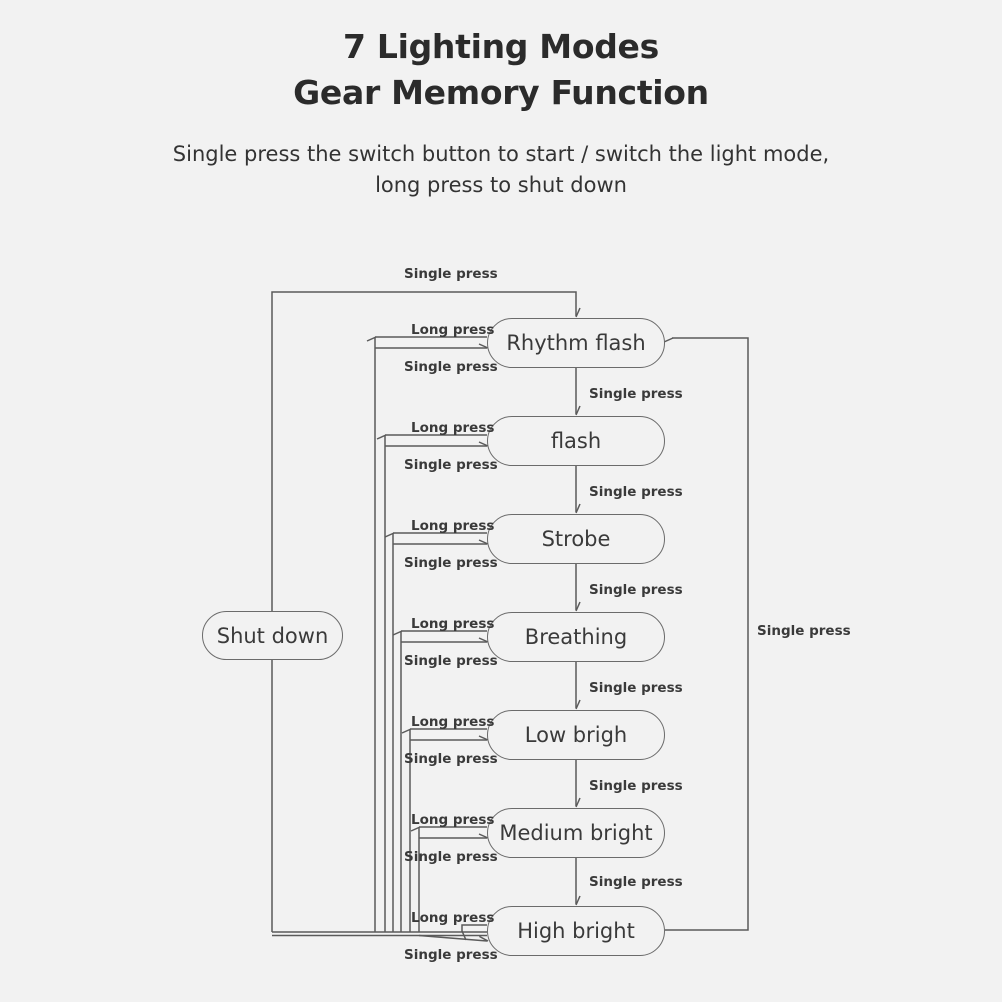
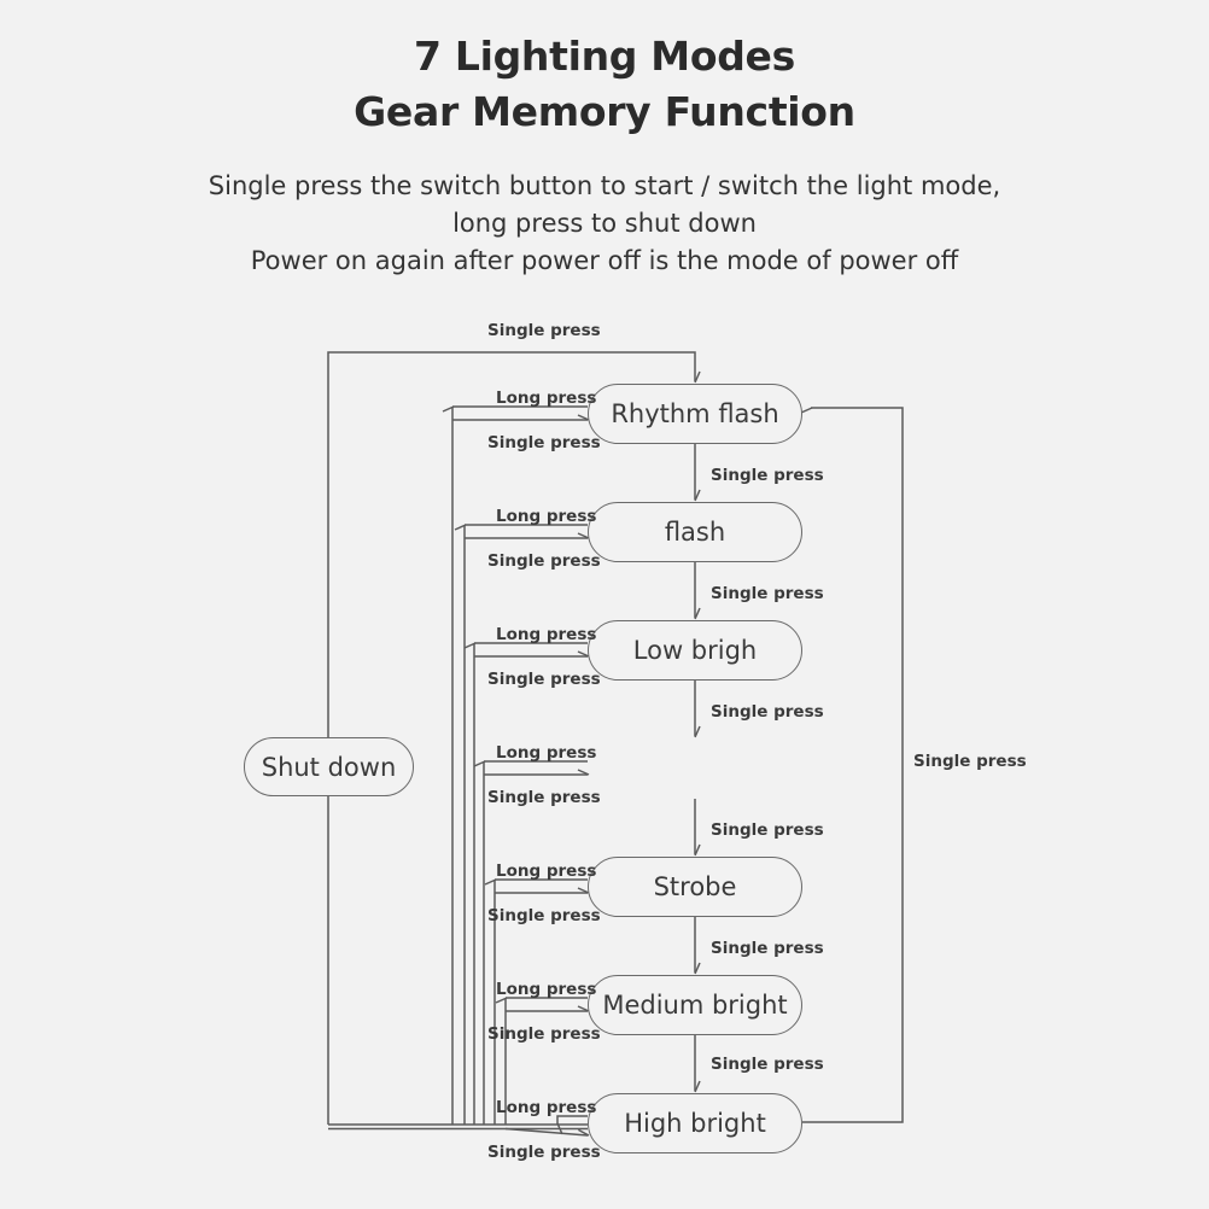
  7 Lighting Modes
  Gear Memory Function
  Single press the switch button to start / switch the light mode,
  long press to shut down
+ Power on again after power off is the mode of power off
  Rhythm flash
  flash
- Strobe
+ Low brigh
- Breathing
- Low brigh
+ Strobe
  Medium bright
  High bright
  Shut down
  Single press
  Single press
  Long press
  Single press
  Single press
  Long press
  Single press
  Single press
  Long press
  Single press
  Single press
  Long press
  Single press
  Single press
  Long press
  Single press
  Single press
  Long press
  Single press
  Single press
  Long press
  Single press
